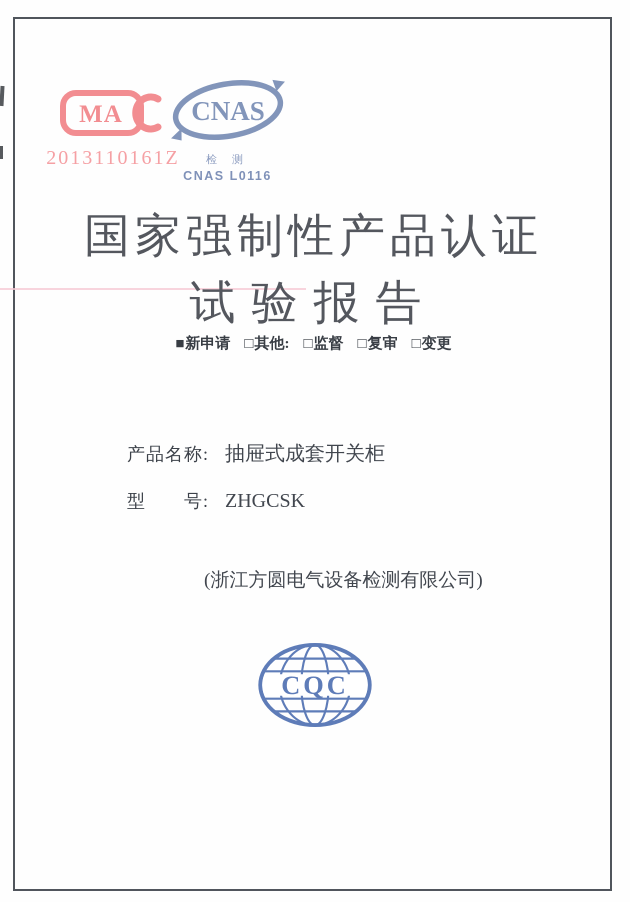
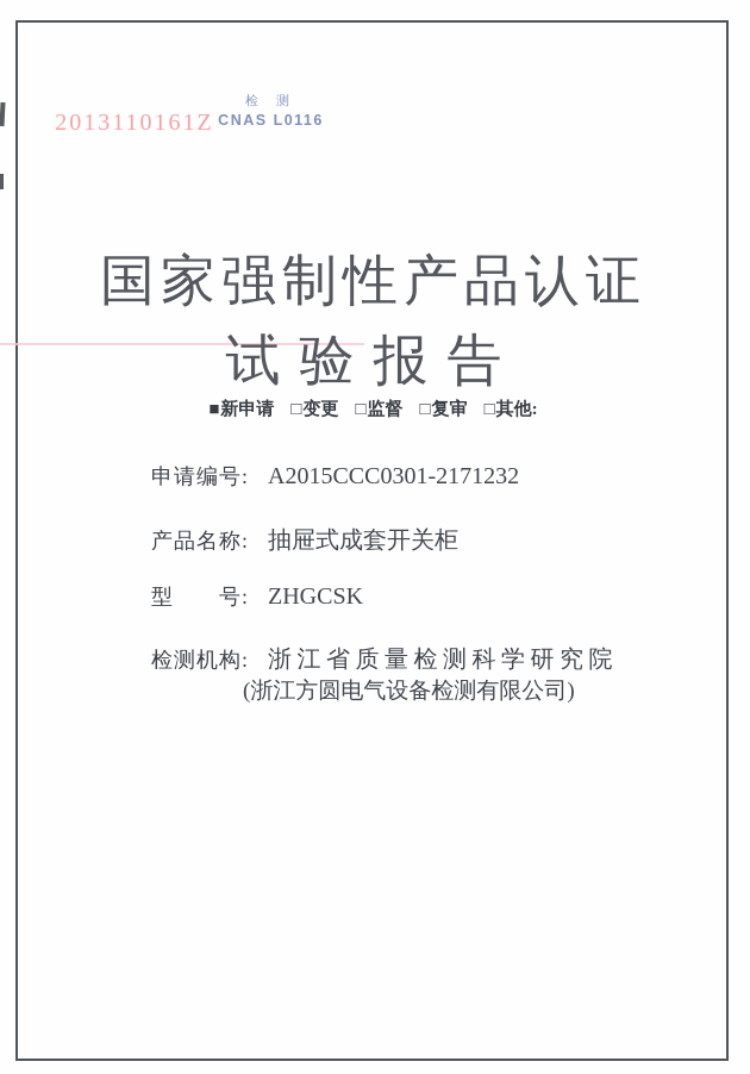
- MA
  2013110161Z
- CNAS
  检 测
  CNAS L0116
  国家强制性产品认证
  试验报告
  ■新申请
- □其他:
+ □变更
  □监督
  □复审
- □变更
+ □其他:
+ 申请编号: A2015CCC0301-2171232
  产品名称: 抽屉式成套开关柜
  型 号: ZHGCSK
+ 检测机构: 浙江省质量检测科学研究院
  (浙江方圆电气设备检测有限公司)
- CQC
